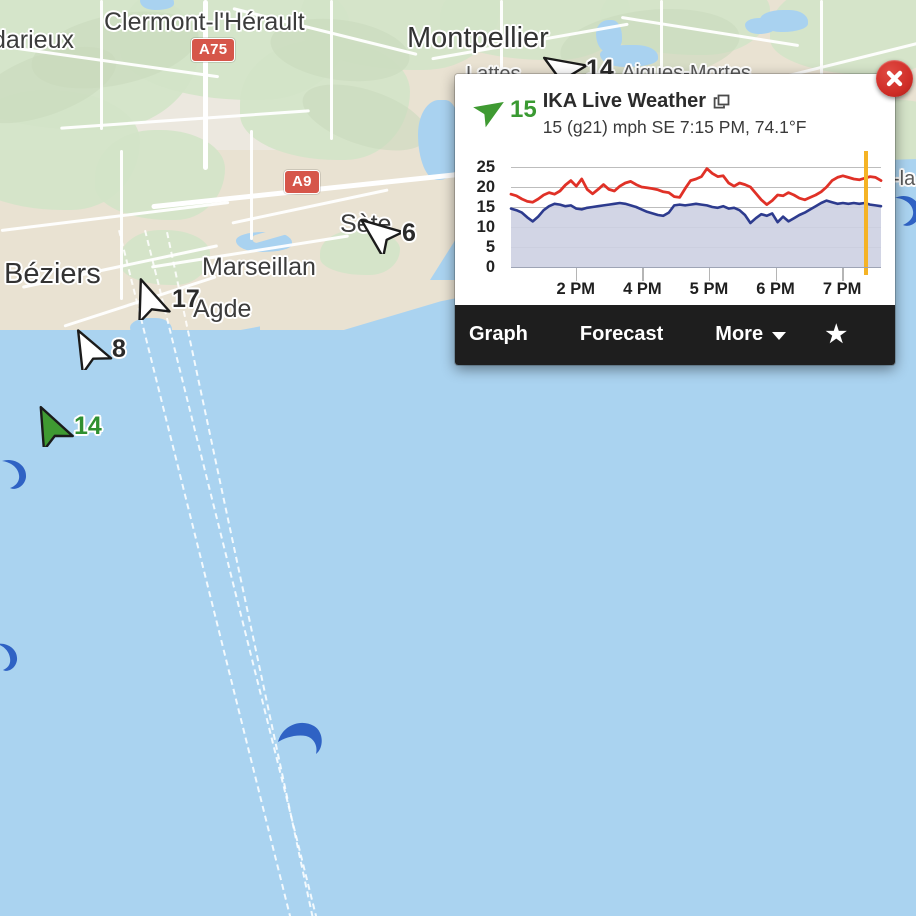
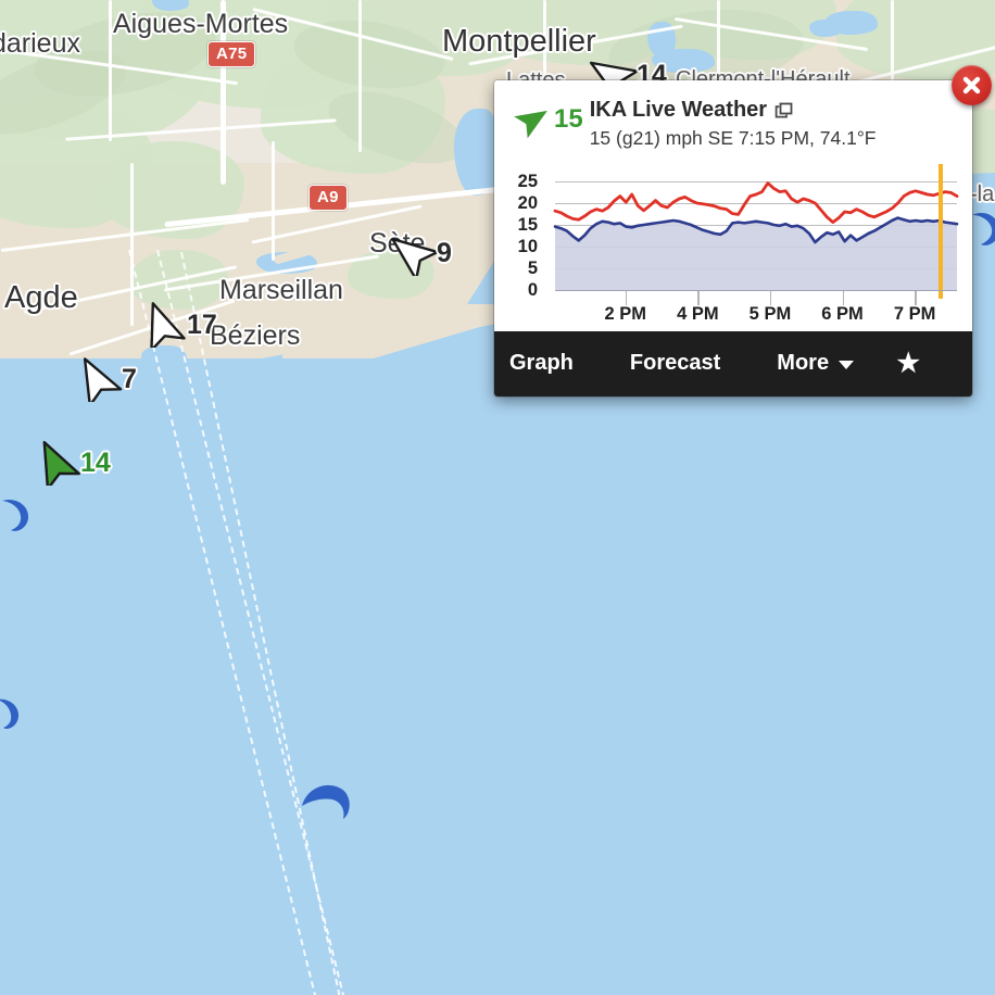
- Clermont-l'Hérault
+ Aigues-Mortes
  arieux
  Montpellier
- Aigues-Mortes
+ Clermont-l'Hérault
- Béziers
+ Agde
  Marseillan
- Agde
+ Béziers
  -la
  A75
  A9
  14
- 6
+ 9
  17
- 8
+ 7
  14
  15
  IKA Live Weather
  15 (g21) mph SE 7:15 PM, 74.1°F
  0
  5
  10
  15
  20
  25
  2 PM
  4 PM
  5 PM
  6 PM
  7 PM
  Graph
  Forecast
  More
  ★
